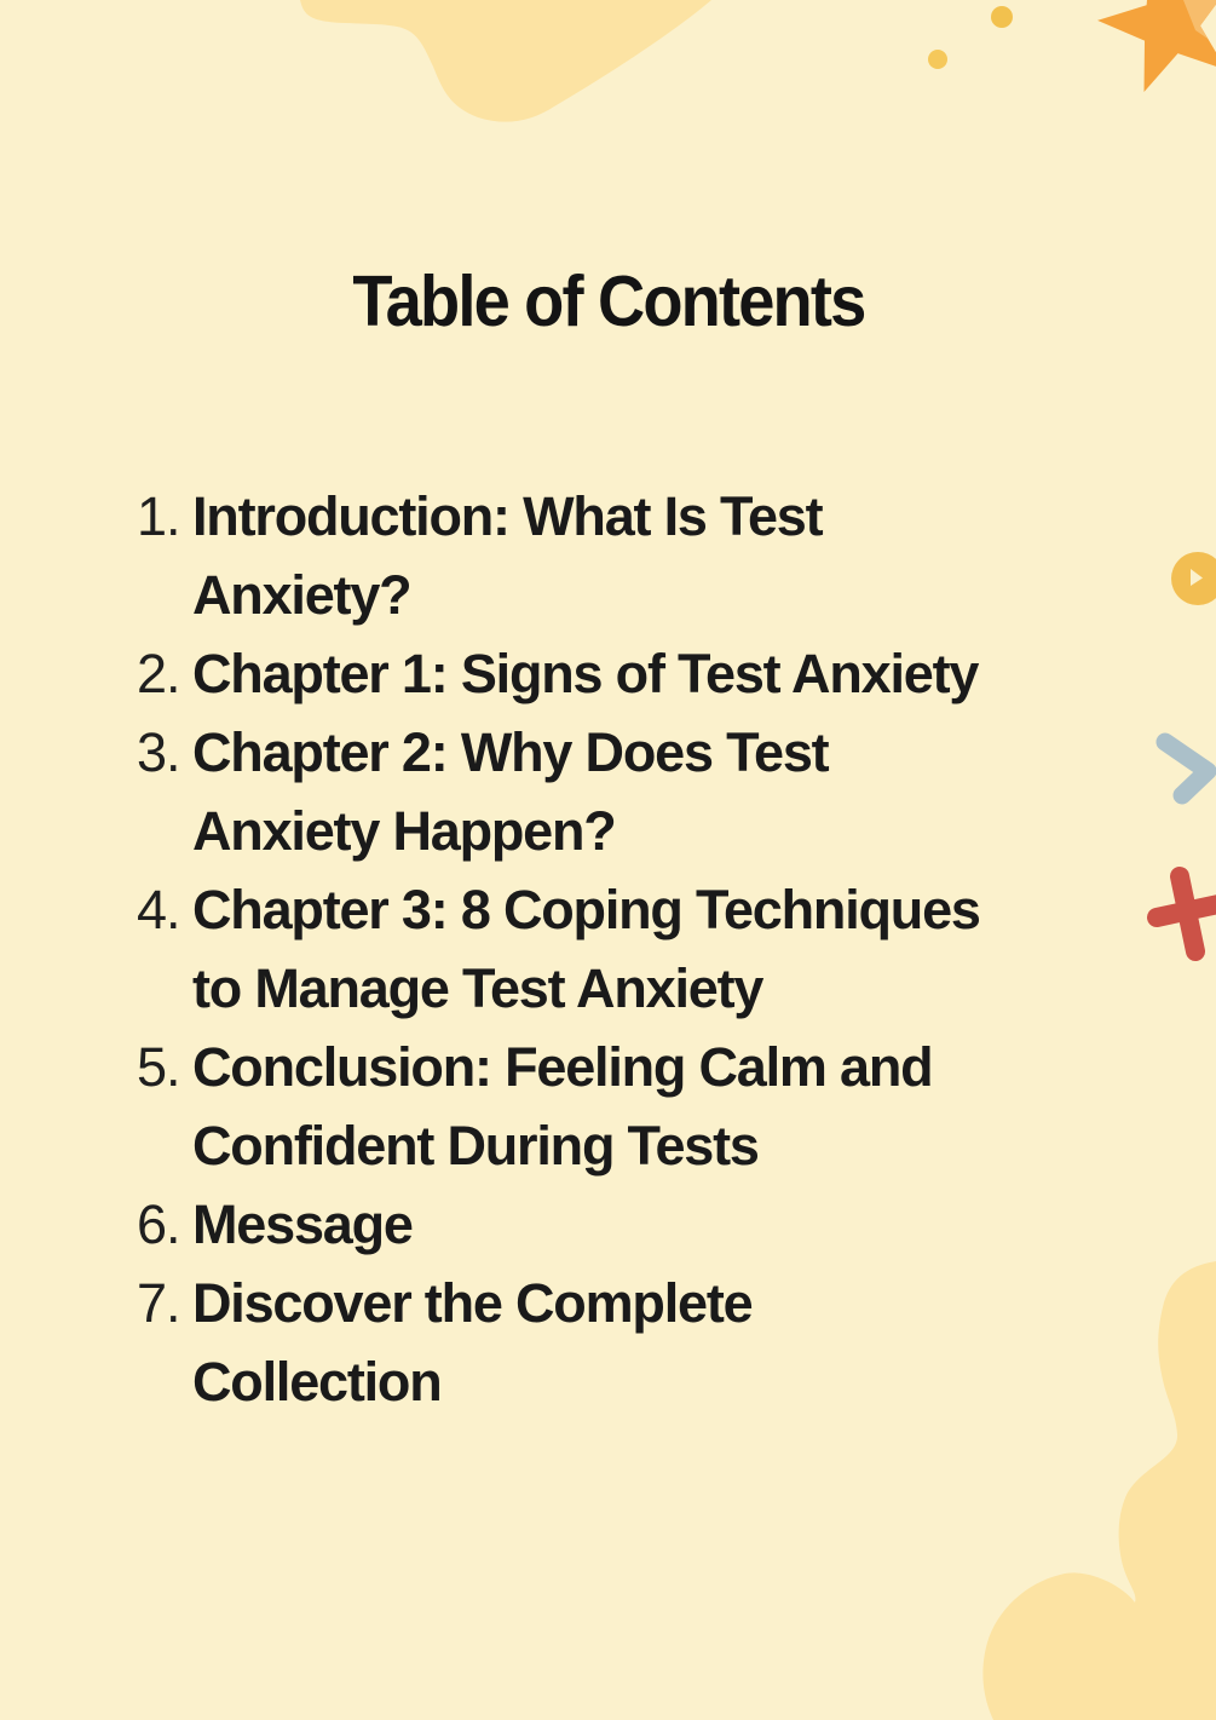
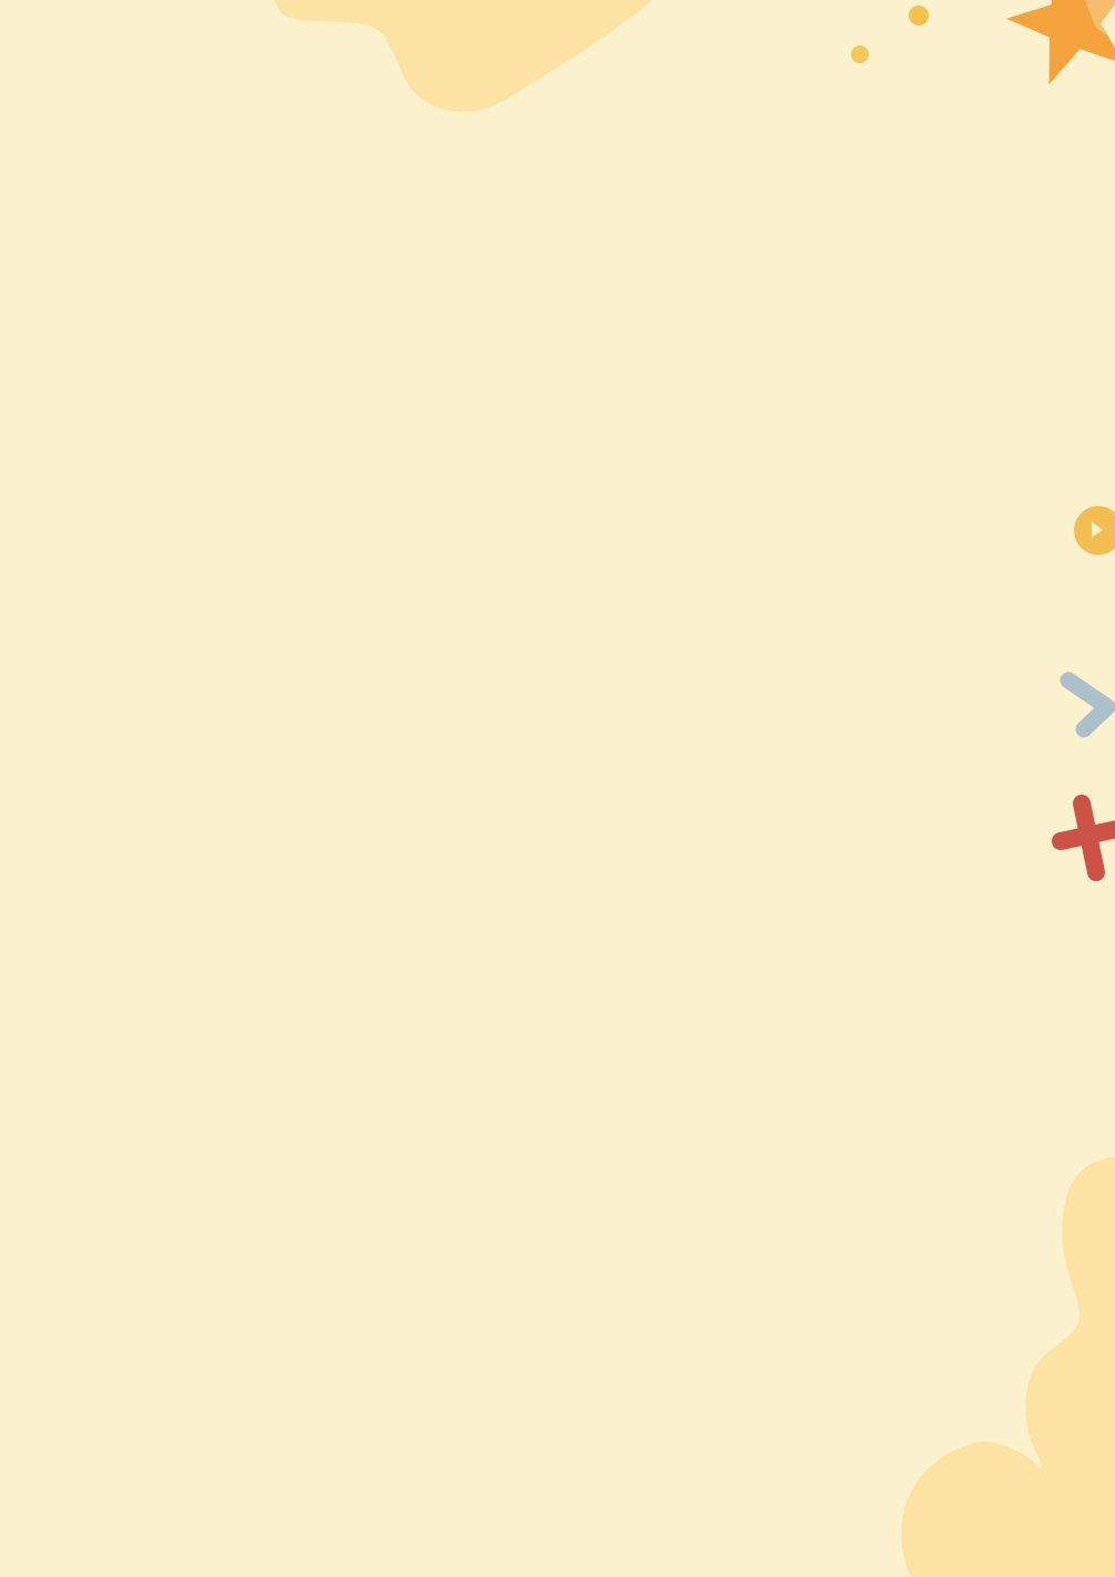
- Table of Contents
- 1.
- Introduction: What Is Test
- Anxiety?
- 2.
- Chapter 1: Signs of Test Anxiety
- 3.
- Chapter 2: Why Does Test
- Anxiety Happen?
- 4.
- Chapter 3: 8 Coping Techniques
- to Manage Test Anxiety
- 5.
- Conclusion: Feeling Calm and
- Confident During Tests
- 6.
- Message
- 7.
- Discover the Complete
- Collection
